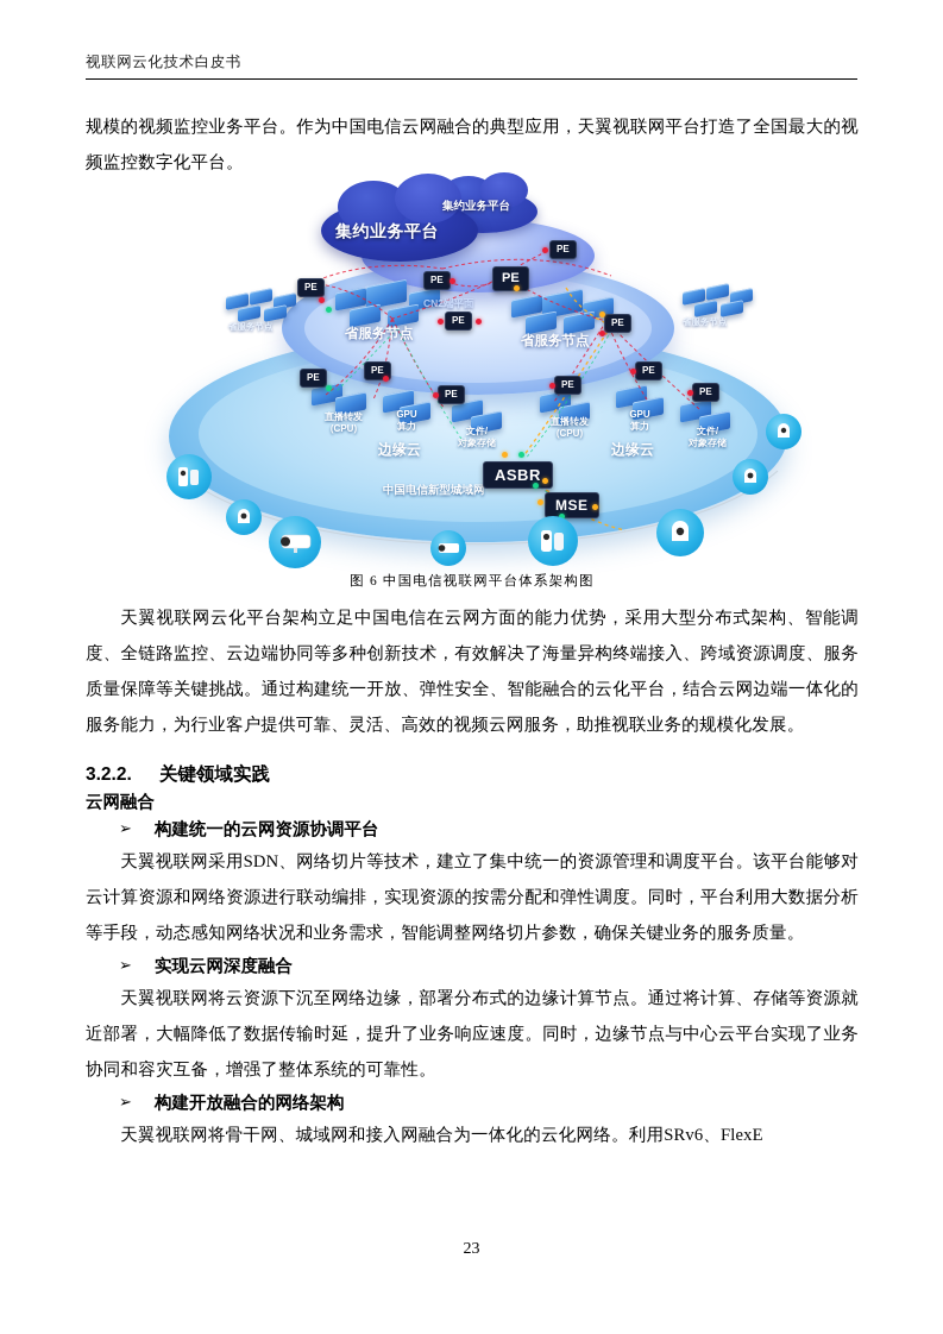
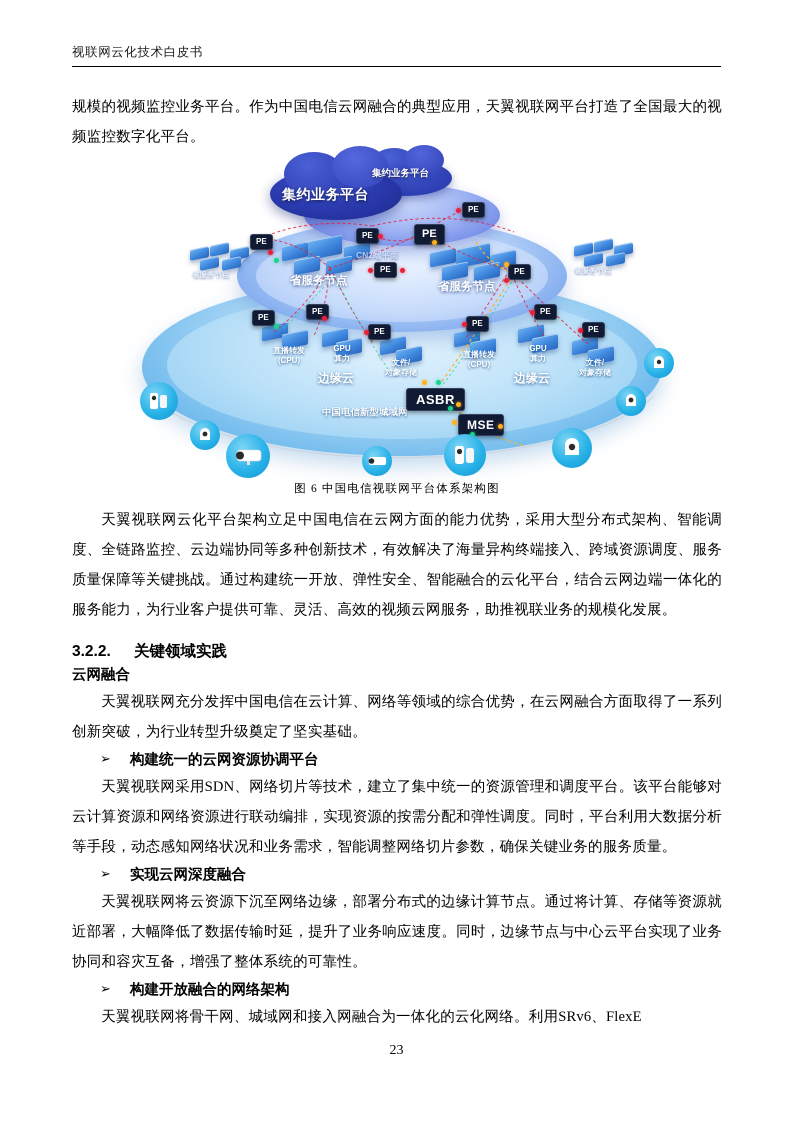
  视联网云化技术白皮书
  规模的视频监控业务平台。作为中国电信云网融合的典型应用，天翼视联网平台打造了全国最大的视频监控数字化平台。
  集约业务平台
  集约业务平台
  PE
  PE
  PE
  CN2端平面
  PE
  省服务节点
  省服务节点
  省服务节点
  PE
  省服务节点
  PE
  直播转发
  (CPU)
  PE
  GPU
  算力
  PE
  文件/
  对象存储
  PE
  边缘云
  直播转发
  (CPU)
  PE
  GPU
  算力
  PE
  文件/
  对象存储
  PE
  边缘云
  ASBR
  MSE
  中国电信新型城域网
  图 6 中国电信视联网平台体系架构图
  天翼视联网云化平台架构立足中国电信在云网方面的能力优势，采用大型分布式架构、智能调度、全链路监控、云边端协同等多种创新技术，有效解决了海量异构终端接入、跨域资源调度、服务质量保障等关键挑战。通过构建统一开放、弹性安全、智能融合的云化平台，结合云网边端一体化的服务能力，为行业客户提供可靠、灵活、高效的视频云网服务，助推视联业务的规模化发展。
  3.2.2. 关键领域实践
  云网融合
+ 天翼视联网充分发挥中国电信在云计算、网络等领域的综合优势，在云网融合方面取得了一系列创新突破，为行业转型升级奠定了坚实基础。
  ➢
  构建统一的云网资源协调平台
  天翼视联网采用SDN、网络切片等技术，建立了集中统一的资源管理和调度平台。该平台能够对云计算资源和网络资源进行联动编排，实现资源的按需分配和弹性调度。同时，平台利用大数据分析等手段，动态感知网络状况和业务需求，智能调整网络切片参数，确保关键业务的服务质量。
  ➢
  实现云网深度融合
  天翼视联网将云资源下沉至网络边缘，部署分布式的边缘计算节点。通过将计算、存储等资源就近部署，大幅降低了数据传输时延，提升了业务响应速度。同时，边缘节点与中心云平台实现了业务协同和容灾互备，增强了整体系统的可靠性。
  ➢
  构建开放融合的网络架构
  天翼视联网将骨干网、城域网和接入网融合为一体化的云化网络。利用SRv6、FlexE
  23
